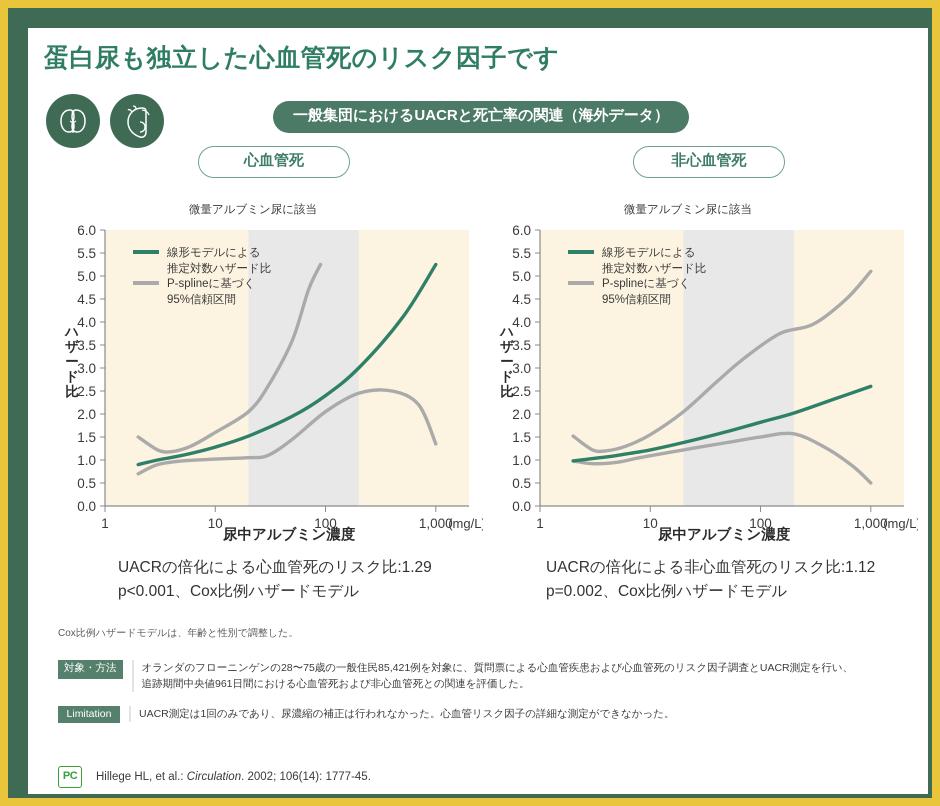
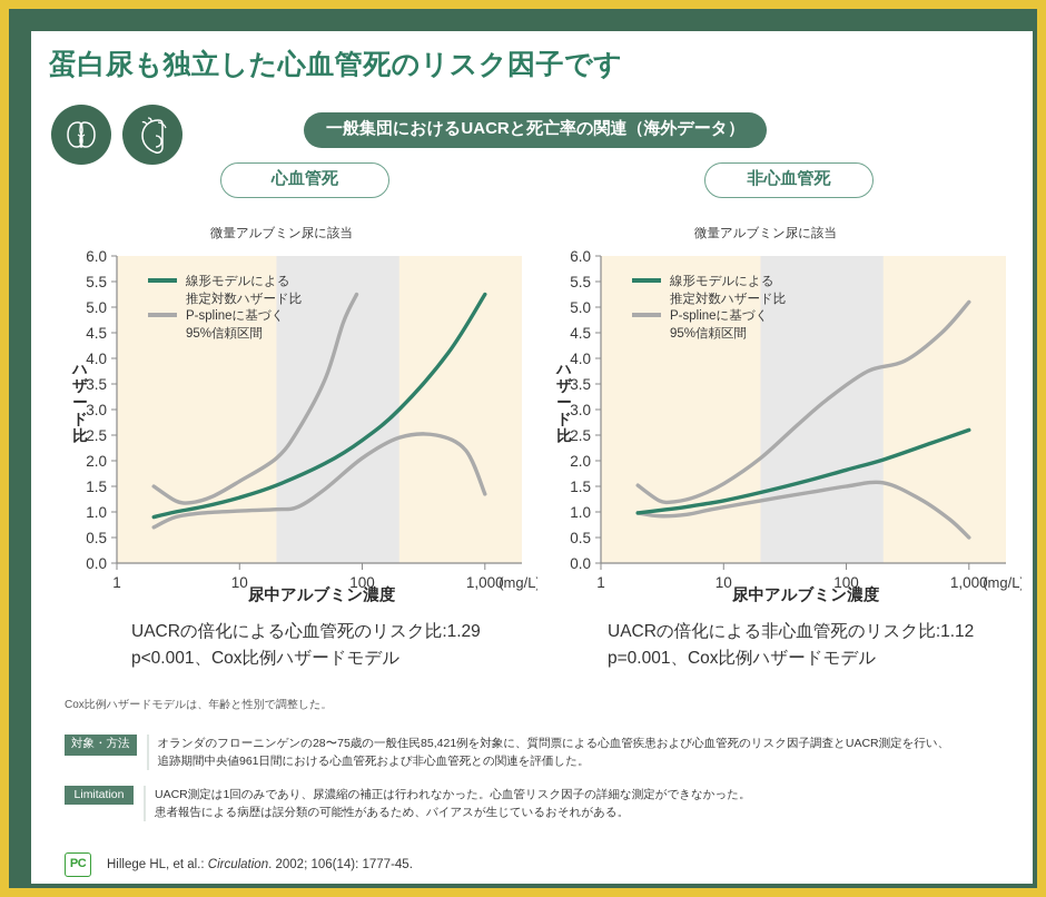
  蛋白尿も独立した心血管死のリスク因子です
  一般集団におけるUACRと死亡率の関連（海外データ）
  心血管死
  非心血管死
  微量アルブミン尿に該当
  微量アルブミン尿に該当
  ハザード比
  ハザード比
  0.0
  0.5
  1.0
  1.5
  2.0
  2.5
  3.0
  3.5
  4.0
  4.5
  5.0
  5.5
  6.0
  1
  10
  100
  1,000
  (mg/L
  線形モデルによる
  推定対数ハザード比
  P-splineに基づく
  95%信頼区間
  0.0
  0.5
  1.0
  1.5
  2.0
  2.5
  3.0
  3.5
  4.0
  4.5
  5.0
  5.5
  6.0
  1
  10
  100
  1,000
  (mg/L
  線形モデルによる
  推定対数ハザード比
  P-splineに基づく
  95%信頼区間
  尿中アルブミン濃度
  尿中アルブミン濃度
  UACRの倍化による心血管死のリスク比:1.29
  p<0.001、Cox比例ハザードモデル
  UACRの倍化による非心血管死のリスク比:1.12
- p=0.002、Cox比例ハザードモデル
+ p=0.001、Cox比例ハザードモデル
  Cox比例ハザードモデルは、年齢と性別で調整した。
  対象・方法
  オランダのフローニンゲンの28〜75歳の一般住民85,421例を対象に、質問票による心血管疾患および心血管死のリスク因子調査とUACR測定を行い、
  追跡期間中央値961日間における心血管死および非心血管死との関連を評価した。
  Limitation
  UACR測定は1回のみであり、尿濃縮の補正は行われなかった。心血管リスク因子の詳細な測定ができなかった。
+ 患者報告による病歴は誤分類の可能性があるため、バイアスが生じているおそれがある。
  PC Hillege HL, et al.: Circulation. 2002; 106(14): 1777-45.
